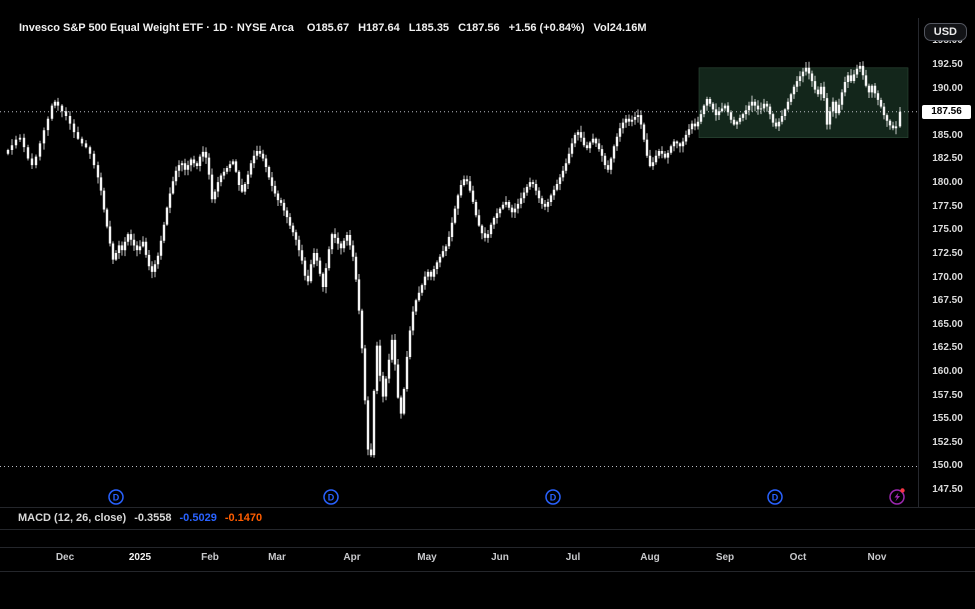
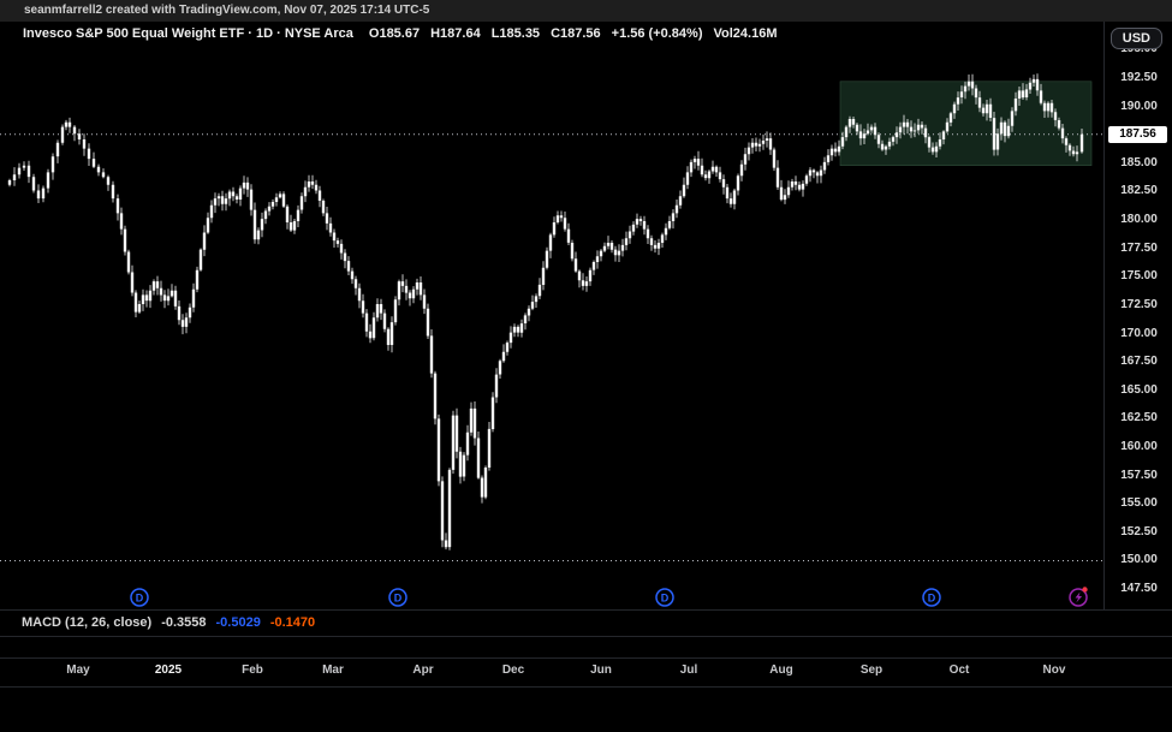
+ seanmfarrell2 created with TradingView.com, Nov 07, 2025 17:14 UTC-5
  D
  D
  D
  D
  Invesco S&P 500 Equal Weight ETF · 1D · NYSE Arca O185.67 H187.64 L185.35 C187.56 +1.56 (+0.84%) Vol24.16M
  192.50
  190.00
  185.00
  182.50
  180.00
  177.50
  175.00
  172.50
  170.00
  167.50
  165.00
  162.50
  160.00
  157.50
  155.00
  152.50
  150.00
  147.50
  187.56
  USD
  MACD (12, 26, close) -0.3558 -0.5029 -0.1470
- Dec
+ May
  2025
  Feb
  Mar
  Apr
- May
+ Dec
  Jun
  Jul
  Aug
  Sep
  Oct
  Nov
